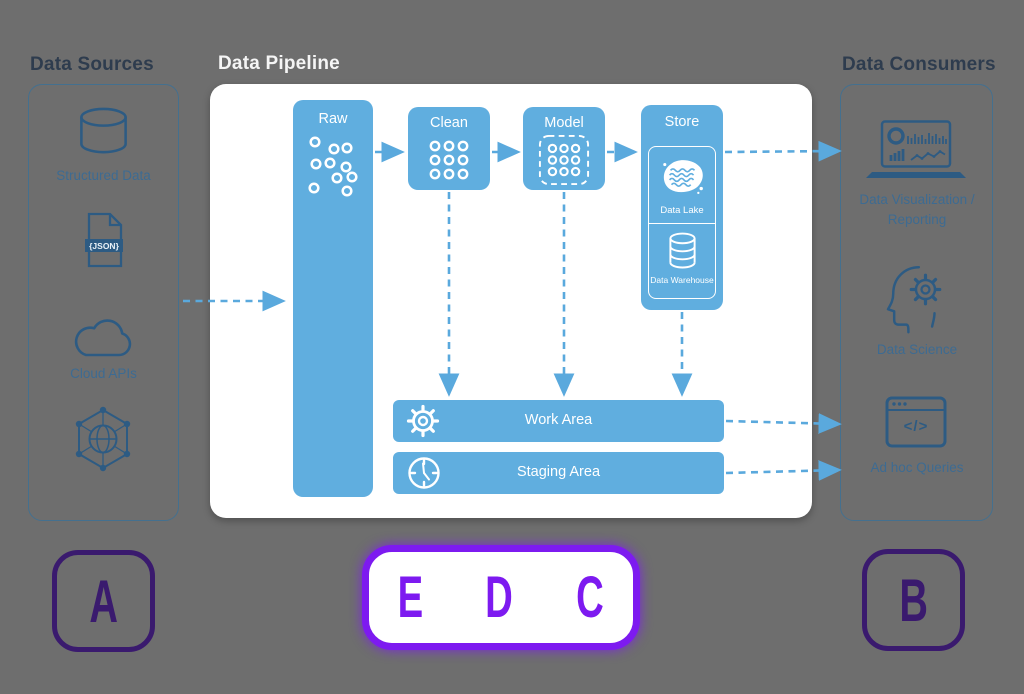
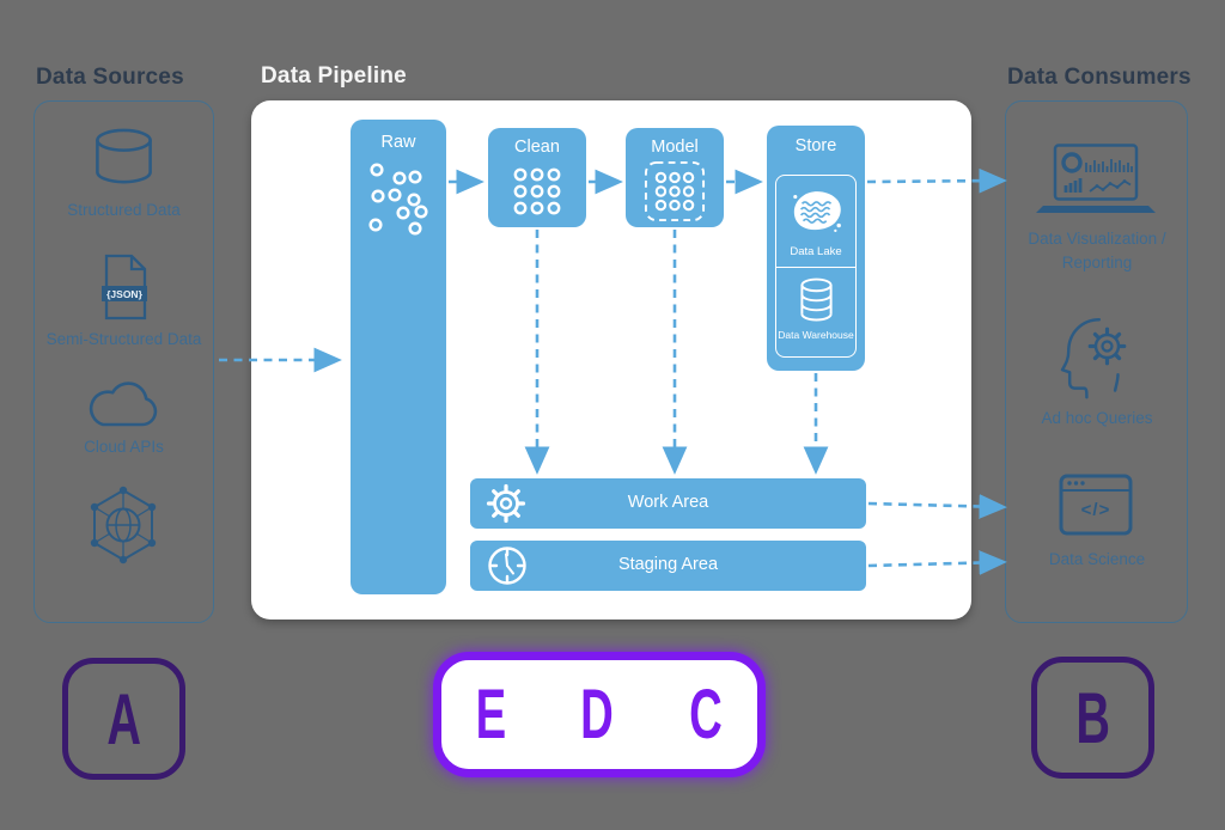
  Data Sources
  Structured Data
  {JSON}
+ Semi-Structured Data
  Cloud APIs
  Data Pipeline
  Raw
  Clean
  Model
  Store
  Data Lake
  Data Warehouse
  Work Area
  Staging Area
  Data Consumers
  Data Visualization / Reporting
- Data Science
+ Ad hoc Queries
  </>
- Ad hoc Queries
+ Data Science
  A
  E
  D
  C
  B
